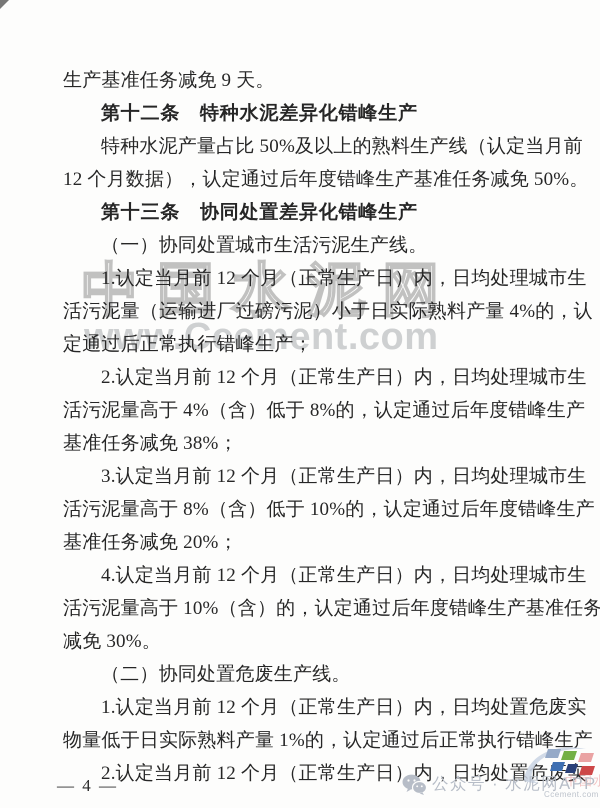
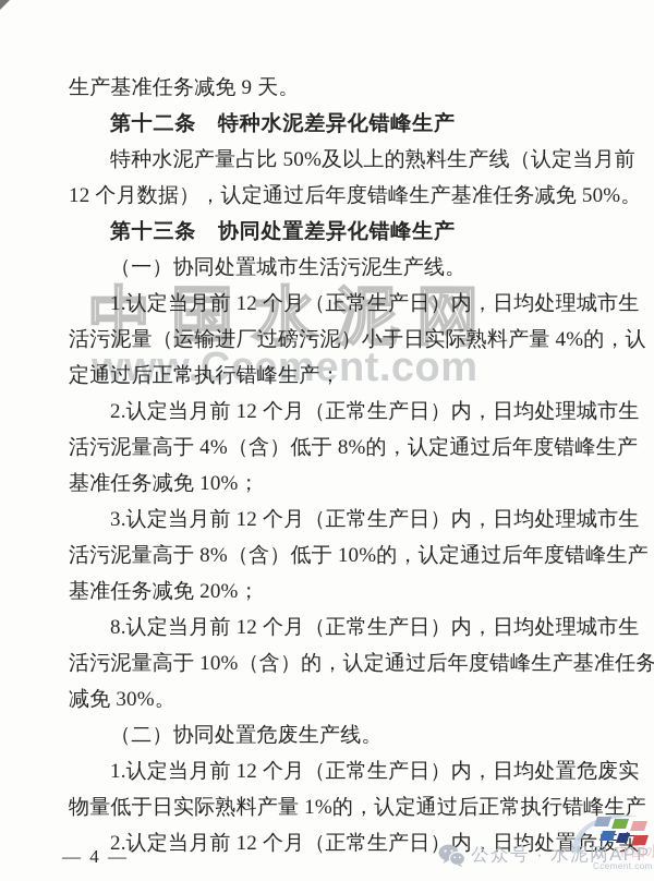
  中国水泥网
  www.Ccement.com
  生产基准任务减免 9 天。
  第十二条 特种水泥差异化错峰生产
  特种水泥产量占比 50%及以上的熟料生产线（认定当月前
  12 个月数据），认定通过后年度错峰生产基准任务减免 50%。
  第十三条 协同处置差异化错峰生产
  （一）协同处置城市生活污泥生产线。
  1.认定当月前 12 个月（正常生产日）内，日均处理城市生
  活污泥量（运输进厂过磅污泥）小于日实际熟料产量 4%的，认
  定通过后正常执行错峰生产；
  2.认定当月前 12 个月（正常生产日）内，日均处理城市生
  活污泥量高于 4%（含）低于 8%的，认定通过后年度错峰生产
- 基准任务减免 38%；
+ 基准任务减免 10%；
  3.认定当月前 12 个月（正常生产日）内，日均处理城市生
  活污泥量高于 8%（含）低于 10%的，认定通过后年度错峰生产
  基准任务减免 20%；
- 4.认定当月前 12 个月（正常生产日）内，日均处理城市生
+ 8.认定当月前 12 个月（正常生产日）内，日均处理城市生
  活污泥量高于 10%（含）的，认定通过后年度错峰生产基准任务
  减免 30%。
  （二）协同处置危废生产线。
  1.认定当月前 12 个月（正常生产日）内，日均处置危废实
  物量低于日实际熟料产量 1%的，认定通过后正常执行错峰生产
  2.认定当月前 12 个月（正常生产日）内，日均处置危废实
  — 4 —
  公众号 · 水泥网APP
  Ccement.com
